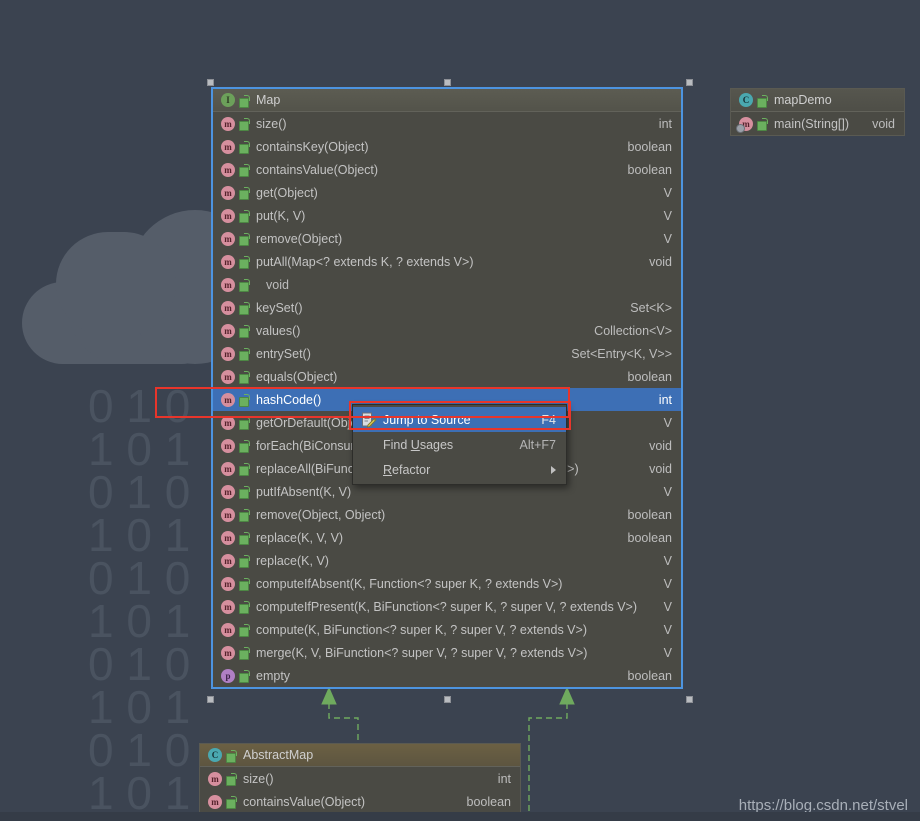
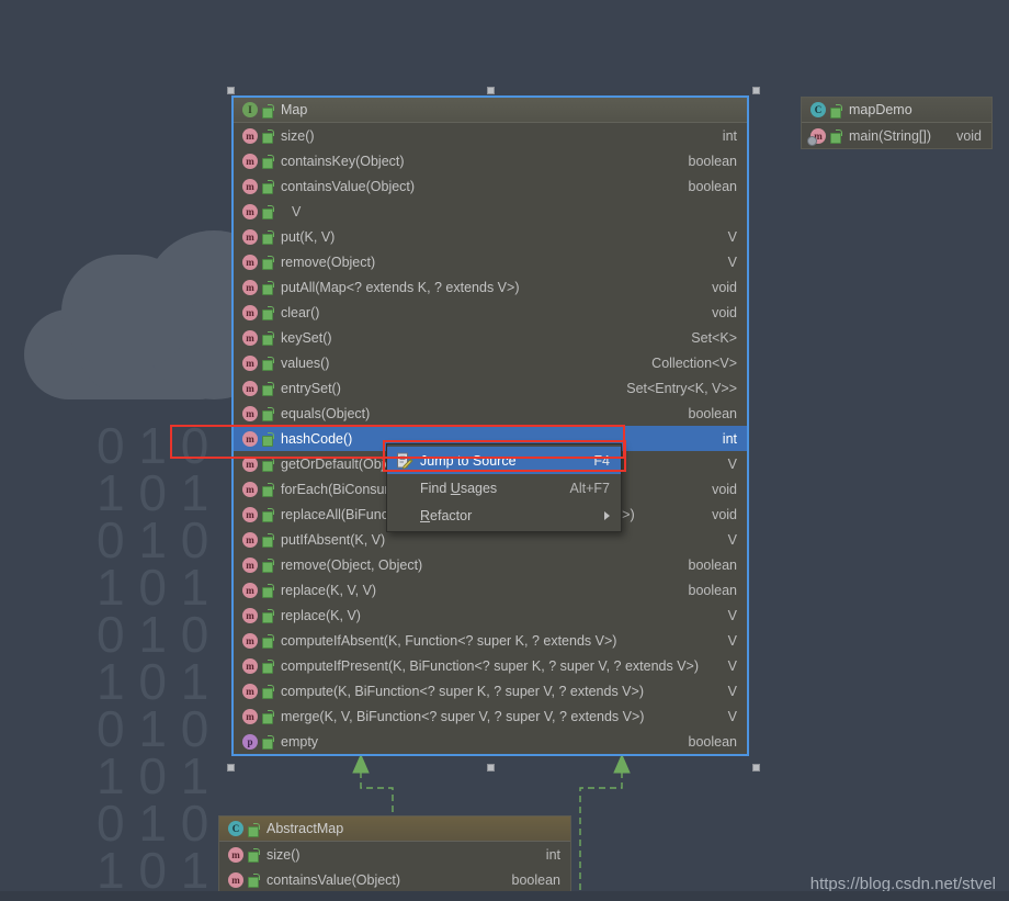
  0 1 0
  1 0 1
  I
  Map
  m
  size()
  int
  m
  containsKey(Object)
  boolean
  m
  containsValue(Object)
  boolean
  m
- get(Object)
  V
  m
  put(K, V)
  V
  m
  remove(Object)
  V
  m
  putAll(Map<? extends K, ? extends V>)
  void
  m
+ clear()
  void
  m
  keySet()
  Set<K>
  m
  values()
  Collection<V>
  m
  entrySet()
  Set<Entry<K, V>>
  m
  equals(Object)
  boolean
  m
  hashCode()
  int
  m
  getOrDefault(Obj
  V
  m
  void
  m
  void
  m
  putIfAbsent(K, V)
  V
  m
  remove(Object, Object)
  boolean
  m
  replace(K, V, V)
  boolean
  m
  replace(K, V)
  V
  m
  computeIfAbsent(K, Function<? super K, ? extends V>)
  V
  m
  computeIfPresent(K, BiFunction<? super K, ? super V, ? extends V>)
  V
  m
  compute(K, BiFunction<? super K, ? super V, ? extends V>)
  V
  m
  merge(K, V, BiFunction<? super V, ? super V, ? extends V>)
  V
  p
  empty
  boolean
  C
  mapDemo
  m
  main(String[])
  void
  C
  AbstractMap
  m
  size()
  int
  m
  containsValue(Object)
  boolean
  Jump to Source
  F4
  Find Usages
  Alt+F7
  Refactor
  https://blog.csdn.net/stvel
